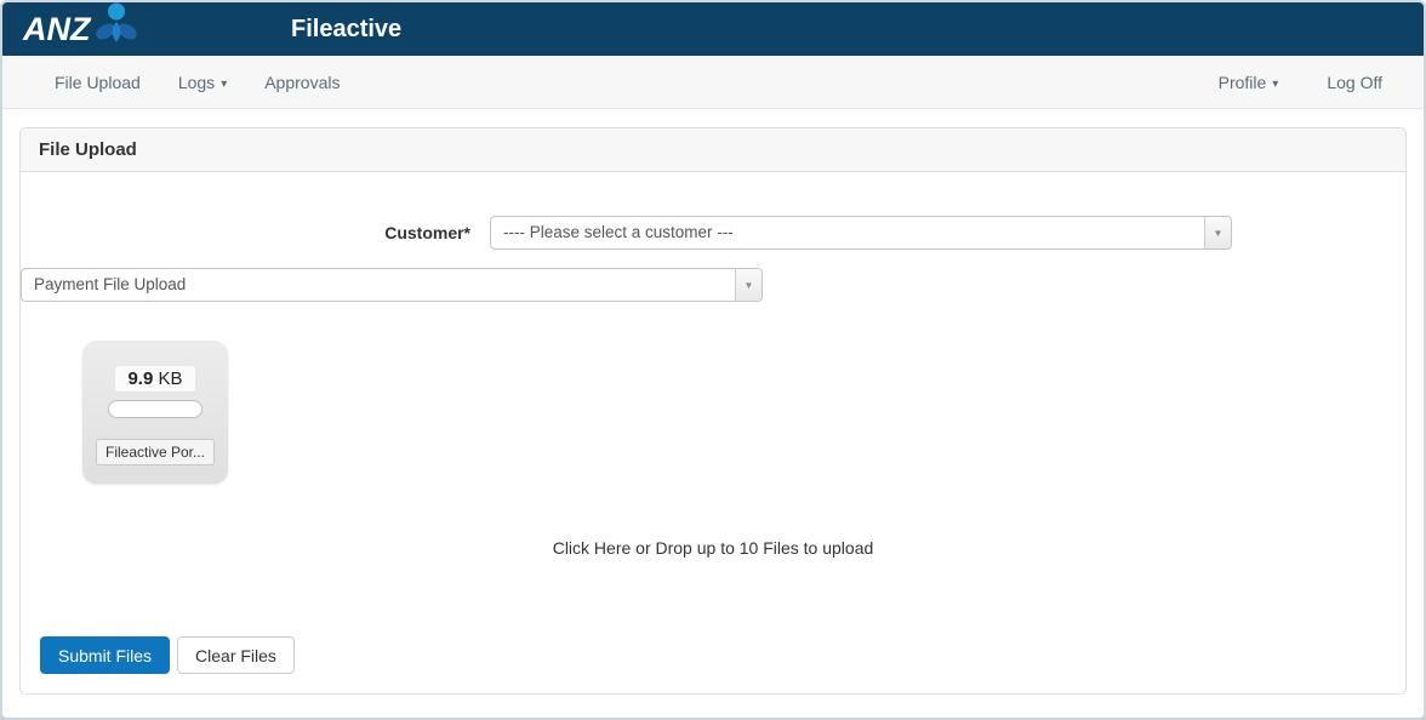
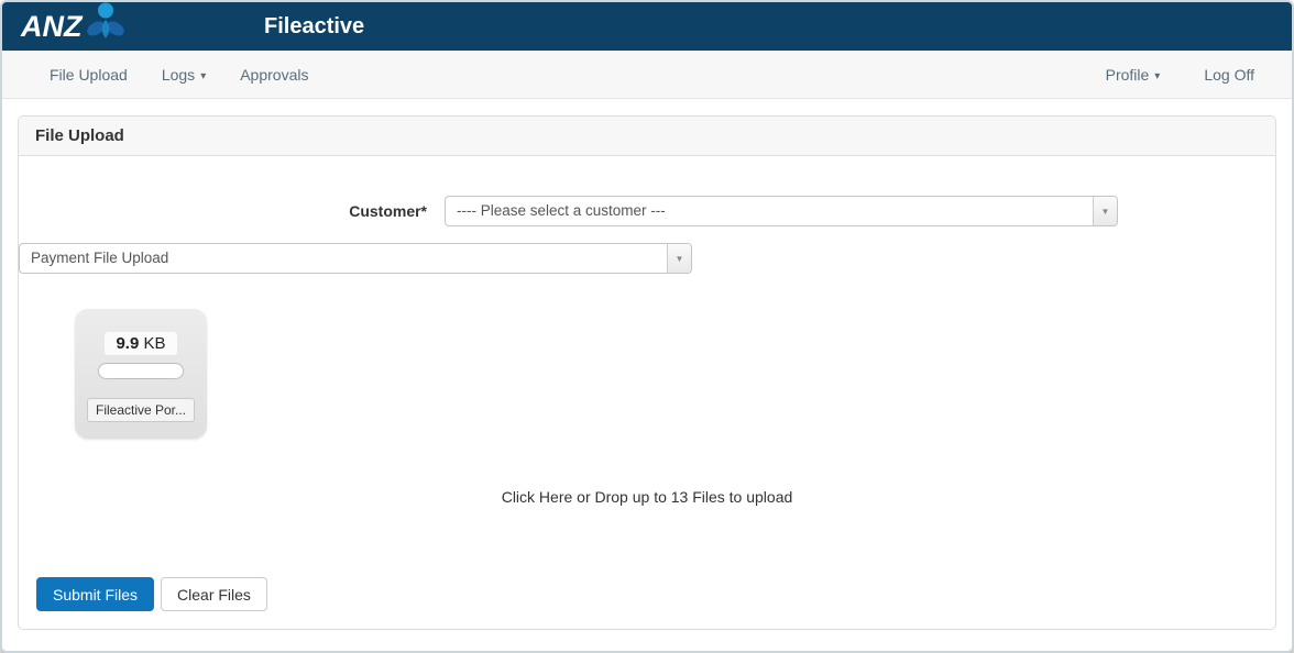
  ANZ
  Fileactive
  File Upload
  Logs ▾
  Approvals
  Profile ▾
  Log Off
  File Upload
  Customer*
  ---- Please select a customer ---
  ▼
  Payment File Upload
  ▼
  9.9 KB
  Fileactive Por...
- Click Here or Drop up to 10 Files to upload
+ Click Here or Drop up to 13 Files to upload
  Submit Files
  Clear Files
